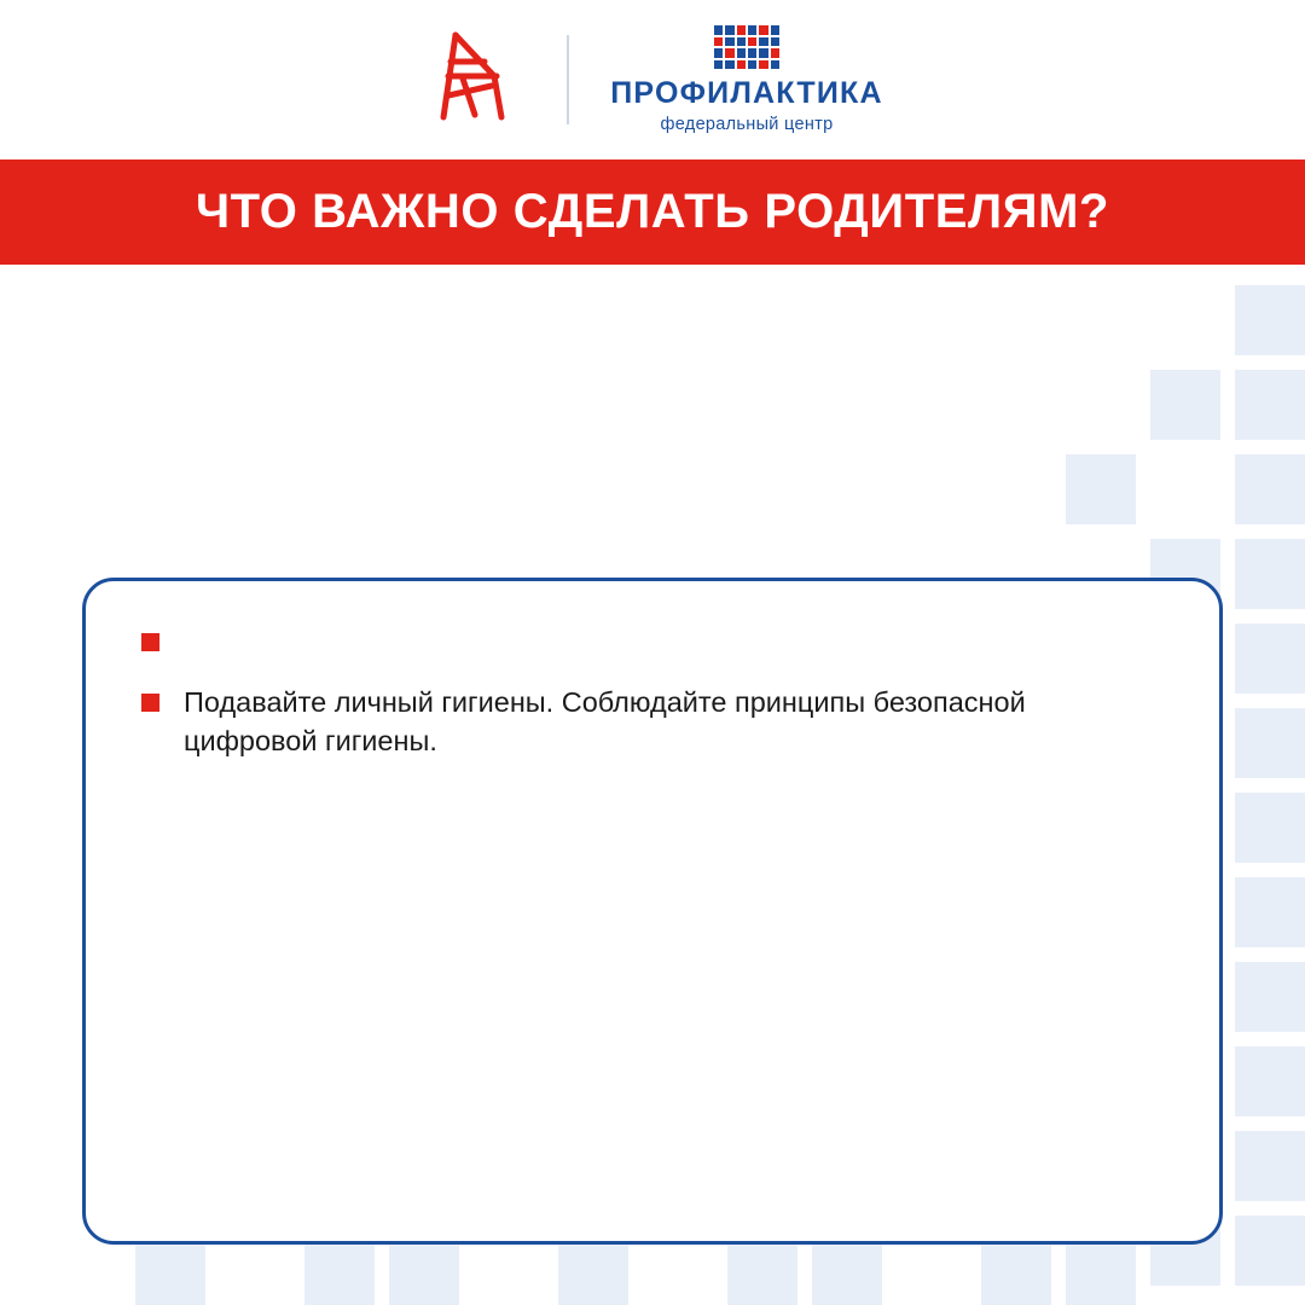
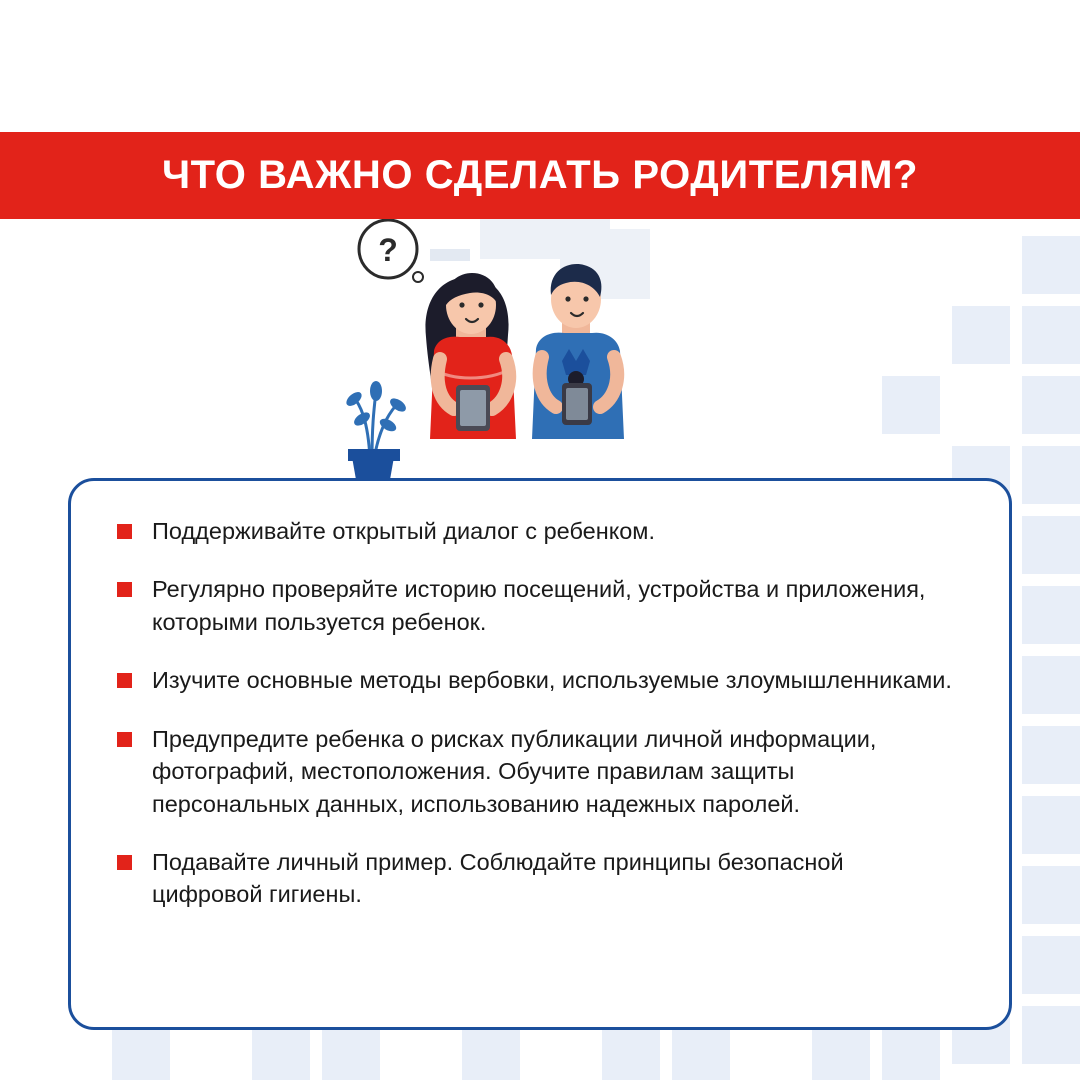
- ПРОФИЛАКТИКА
- федеральный центр
  ЧТО ВАЖНО СДЕЛАТЬ РОДИТЕЛЯМ?
+ ?
+ Поддерживайте открытый диалог с ребенком.
+ Регулярно проверяйте историю посещений, устройства и приложения, которыми пользуется ребенок.
+ Изучите основные методы вербовки, используемые злоумышленниками.
+ Предупредите ребенка о рисках публикации личной информации, фотографий, местоположения. Обучите правилам защиты персональных данных, использованию надежных паролей.
- Подавайте личный гигиены. Соблюдайте принципы безопасной цифровой гигиены.
+ Подавайте личный пример. Соблюдайте принципы безопасной цифровой гигиены.
